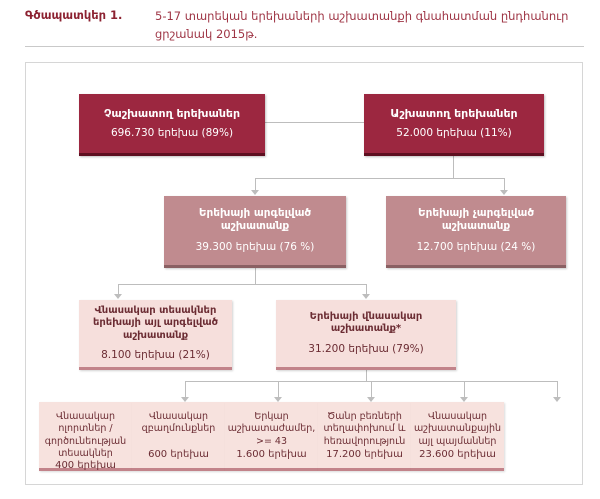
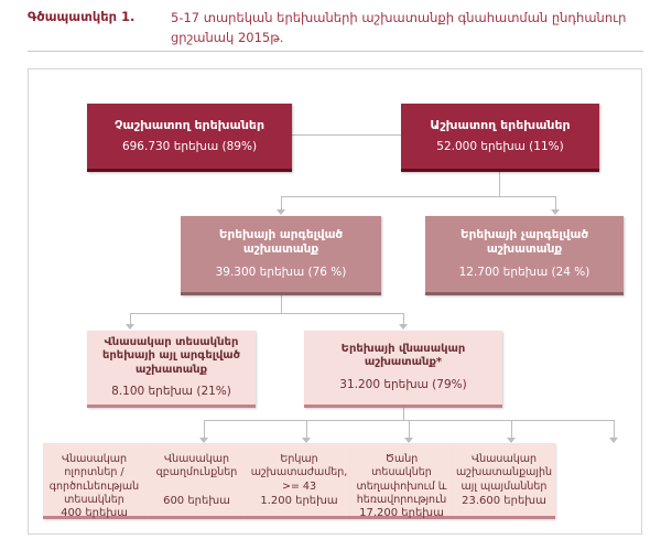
  Գծապատկեր 1.
  5-17 տարեկան երեխաների աշխատանքի գնահատման ընդհանուր ցրշանակ 2015թ.
  Չաշխատող երեխաներ
  696.730 երեխա (89%)
  Աշխատող երեխաներ
  52.000 երեխա (11%)
  Երեխայի արգելված աշխատանք
  39.300 երեխա (76 %)
  Երեխայի չարգելված աշխատանք
  12.700 երեխա (24 %)
  Վնասակար տեսակներ երեխայի այլ արգելված աշխատանք
  8.100 երեխա (21%)
  Երեխայի վնասակար աշխատանք*
  31.200 երեխա (79%)
  Վնասակար ոլորտներ / գործունեության տեսակներ
  400 երեխա
  Վնասակար զբաղմունքներ
  600 երեխա
  Երկար աշխատաժամեր, >= 43
- 1.600 երեխա
+ 1.200 երեխա
- Ծանր բեռների տեղափոխում և հեռավորություն
+ Ծանր տեսակներ տեղափոխում և հեռավորություն
  17.200 երեխա
  Վնասակար աշխատանքային այլ պայմաններ
  23.600 երեխա
